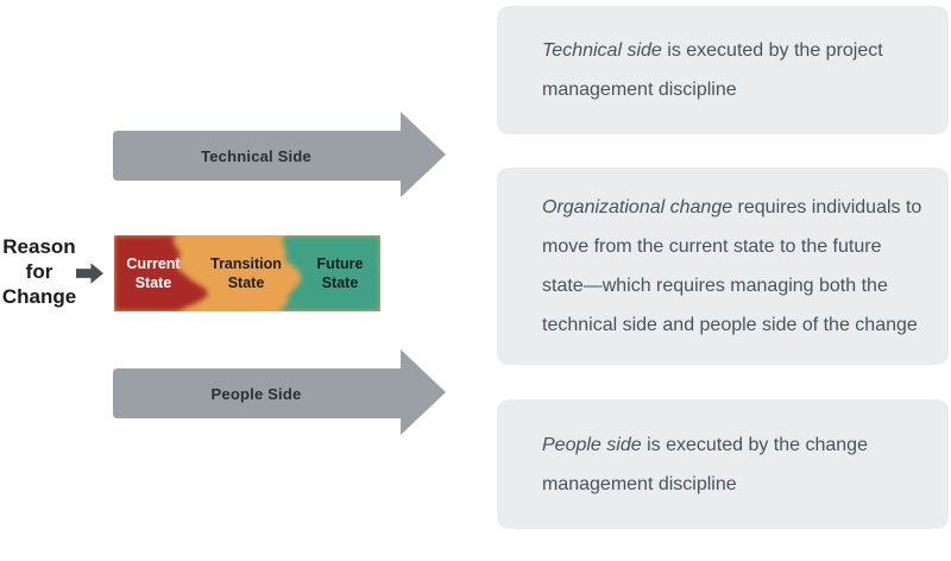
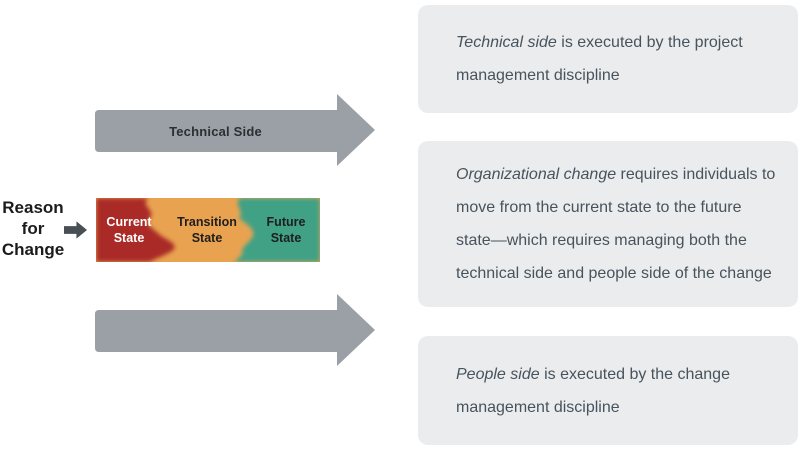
  Reason
  for
  Change
  Technical Side
- People Side
  Current
  State
  Transition
  State
  Future
  State
  Technical side is executed by the project
  management discipline
  Organizational change requires individuals to
  move from the current state to the future
  state—which requires managing both the
  technical side and people side of the change
  People side is executed by the change
  management discipline
